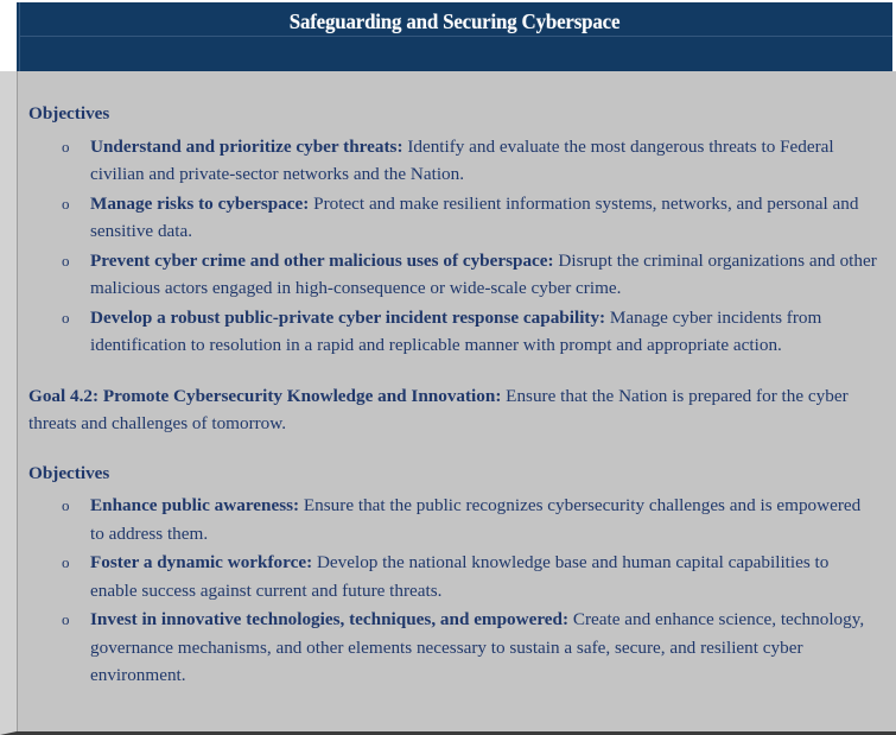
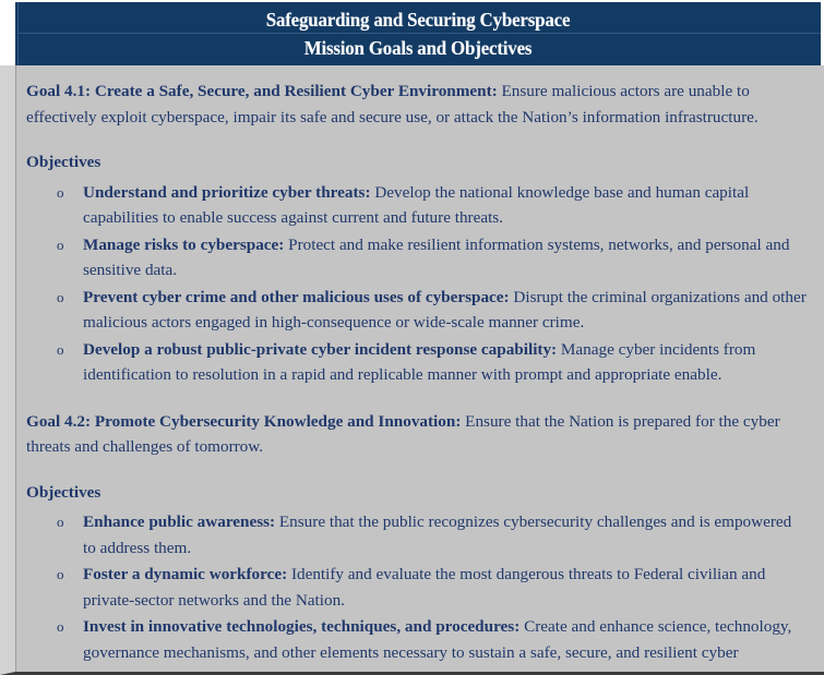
  Safeguarding and Securing Cyberspace
+ Mission Goals and Objectives
+ Goal 4.1: Create a Safe, Secure, and Resilient Cyber Environment: Ensure malicious actors are unable to effectively exploit cyberspace, impair its safe and secure use, or attack the Nation’s information infrastructure.
  Objectives
  o
- Understand and prioritize cyber threats: Identify and evaluate the most dangerous threats to Federal civilian and private-sector networks and the Nation.
+ Understand and prioritize cyber threats: Develop the national knowledge base and human capital capabilities to enable success against current and future threats.
  o
  Manage risks to cyberspace: Protect and make resilient information systems, networks, and personal and sensitive data.
  o
- Prevent cyber crime and other malicious uses of cyberspace: Disrupt the criminal organizations and other malicious actors engaged in high-consequence or wide-scale cyber crime.
+ Prevent cyber crime and other malicious uses of cyberspace: Disrupt the criminal organizations and other malicious actors engaged in high-consequence or wide-scale manner crime.
  o
- Develop a robust public-private cyber incident response capability: Manage cyber incidents from identification to resolution in a rapid and replicable manner with prompt and appropriate action.
+ Develop a robust public-private cyber incident response capability: Manage cyber incidents from identification to resolution in a rapid and replicable manner with prompt and appropriate enable.
  Goal 4.2: Promote Cybersecurity Knowledge and Innovation: Ensure that the Nation is prepared for the cyber threats and challenges of tomorrow.
  Objectives
  o
  Enhance public awareness: Ensure that the public recognizes cybersecurity challenges and is empowered to address them.
  o
- Foster a dynamic workforce: Develop the national knowledge base and human capital capabilities to enable success against current and future threats.
+ Foster a dynamic workforce: Identify and evaluate the most dangerous threats to Federal civilian and private-sector networks and the Nation.
  o
- Invest in innovative technologies, techniques, and empowered: Create and enhance science, technology, governance mechanisms, and other elements necessary to sustain a safe, secure, and resilient cyber environment.
+ Invest in innovative technologies, techniques, and procedures: Create and enhance science, technology, governance mechanisms, and other elements necessary to sustain a safe, secure, and resilient cyber
